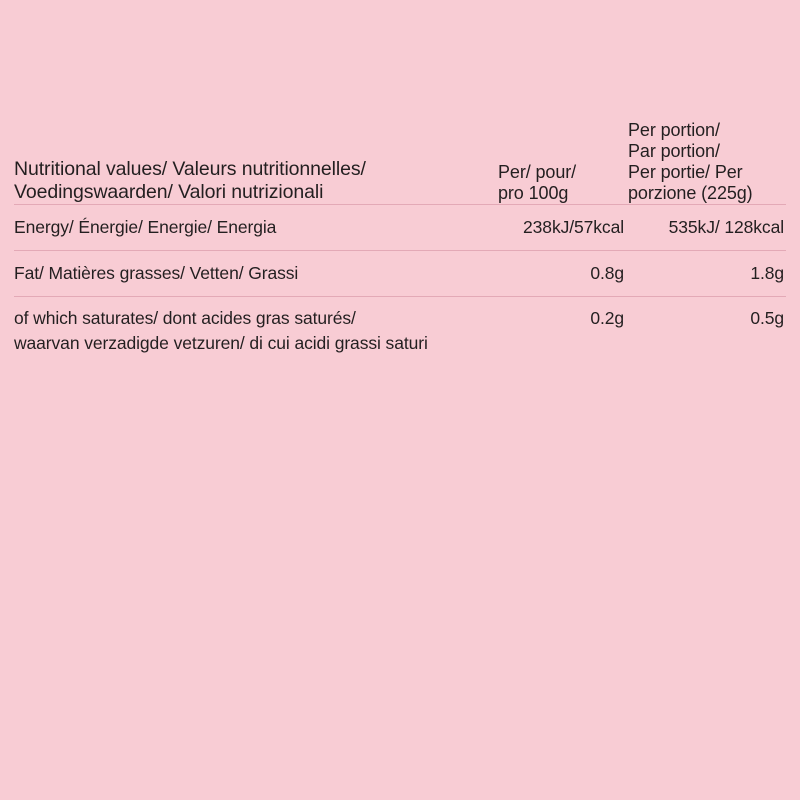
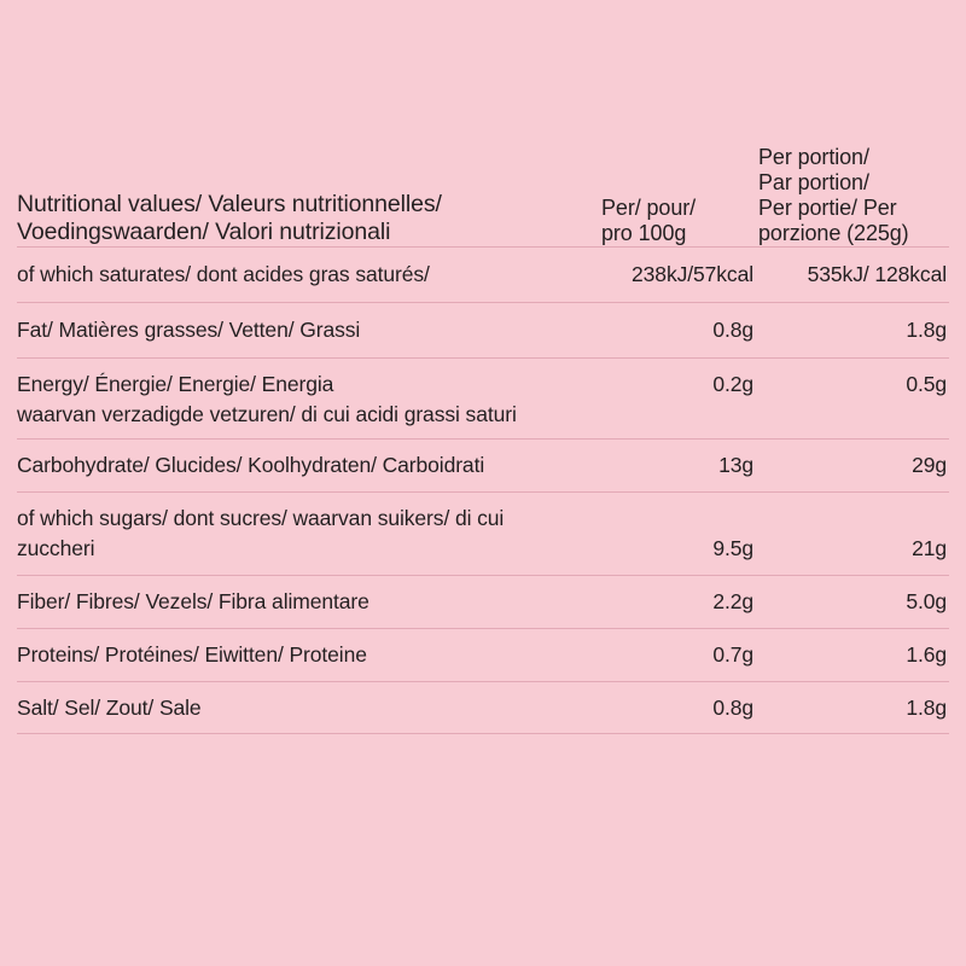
  Nutritional values/ Valeurs nutritionnelles/ Voedingswaarden/ Valori nutrizionali	Per/ pour/ pro 100g	Per portion/ Par portion/ Per portie/ Per porzione (225g)
- Energy/ Énergie/ Energie/ Energia	238kJ/57kcal	535kJ/ 128kcal
+ of which saturates/ dont acides gras saturés/	238kJ/57kcal	535kJ/ 128kcal
  Fat/ Matières grasses/ Vetten/ Grassi	0.8g	1.8g
- of which saturates/ dont acides gras saturés/ waarvan verzadigde vetzuren/ di cui acidi grassi saturi	0.2g	0.5g
+ Energy/ Énergie/ Energie/ Energia waarvan verzadigde vetzuren/ di cui acidi grassi saturi	0.2g	0.5g
+ Carbohydrate/ Glucides/ Koolhydraten/ Carboidrati	13g	29g
+ of which sugars/ dont sucres/ waarvan suikers/ di cui zuccheri	9.5g	21g
+ Fiber/ Fibres/ Vezels/ Fibra alimentare	2.2g	5.0g
+ Proteins/ Protéines/ Eiwitten/ Proteine	0.7g	1.6g
+ Salt/ Sel/ Zout/ Sale	0.8g	1.8g
